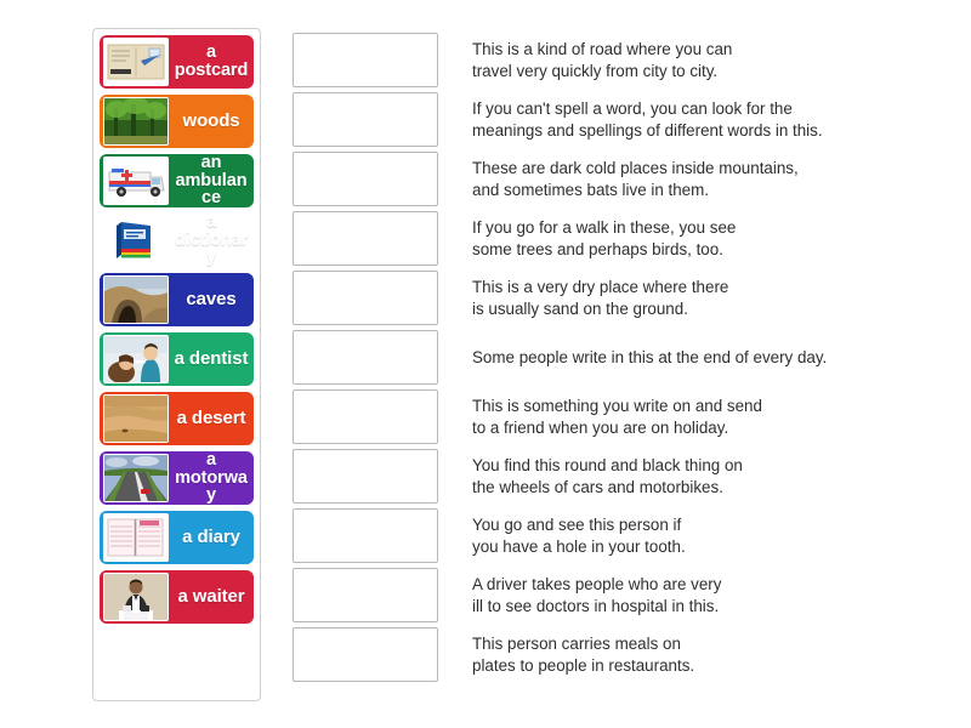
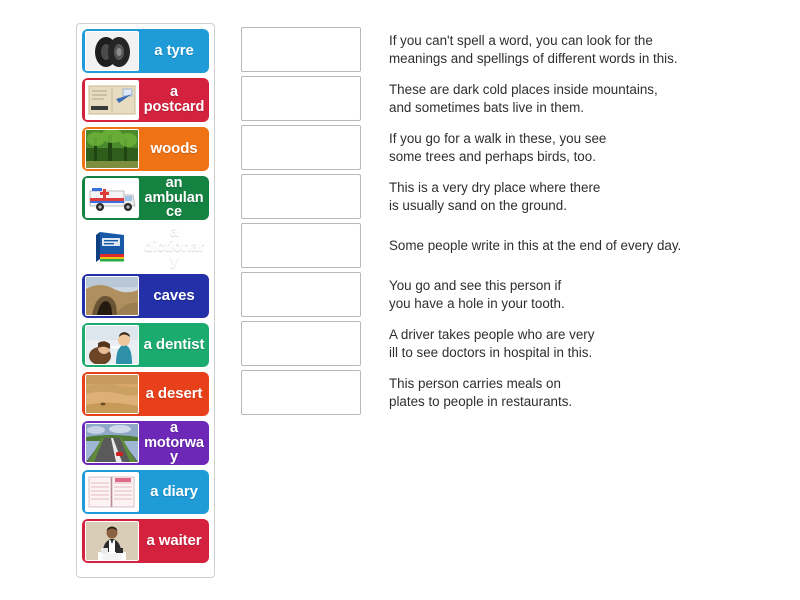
+ a tyre
  a postcard
  woods
  an ambulance
  a dictionary
  caves
  a dentist
  a desert
  a motorway
  a diary
  a waiter
- This is a kind of road where you can
- travel very quickly from city to city.
  If you can't spell a word, you can look for the
  meanings and spellings of different words in this.
  These are dark cold places inside mountains,
  and sometimes bats live in them.
  If you go for a walk in these, you see
  some trees and perhaps birds, too.
  This is a very dry place where there
  is usually sand on the ground.
  Some people write in this at the end of every day.
- This is something you write on and send
- to a friend when you are on holiday.
- You find this round and black thing on
- the wheels of cars and motorbikes.
  You go and see this person if
  you have a hole in your tooth.
  A driver takes people who are very
  ill to see doctors in hospital in this.
  This person carries meals on
  plates to people in restaurants.
